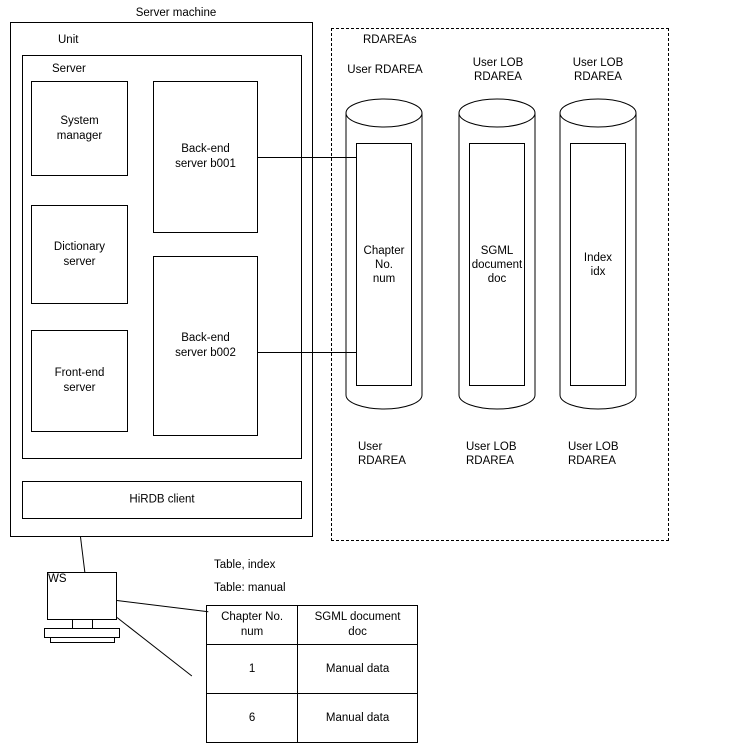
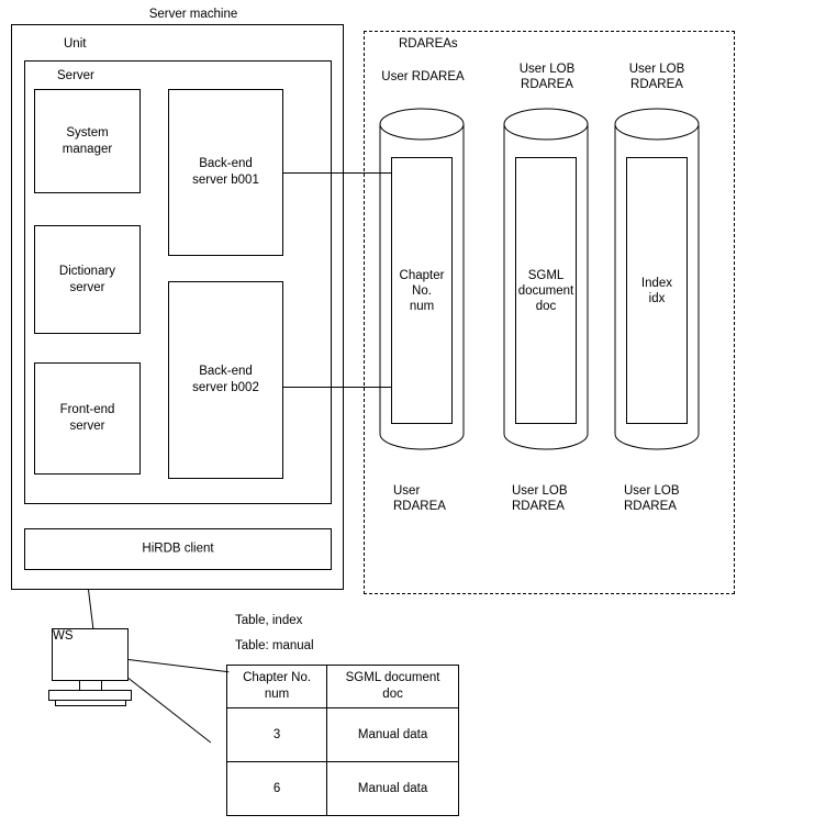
  Server machine
  Unit
  Server
  System
  manager
  Dictionary
  server
  Front-end
  server
  Back-end
  server b001
  Back-end
  server b002
  HiRDB client
  RDAREAs
  User RDAREA
  User LOB
  RDAREA
  User LOB
  RDAREA
  Chapter
  No.
  num
  SGML
  document
  doc
  Index
  idx
  User
  RDAREA
  User LOB
  RDAREA
  User LOB
  RDAREA
  WS
  Table, index
  Table: manual
  Chapter No. num	SGML document doc
- 1	Manual data
+ 3	Manual data
  6	Manual data
